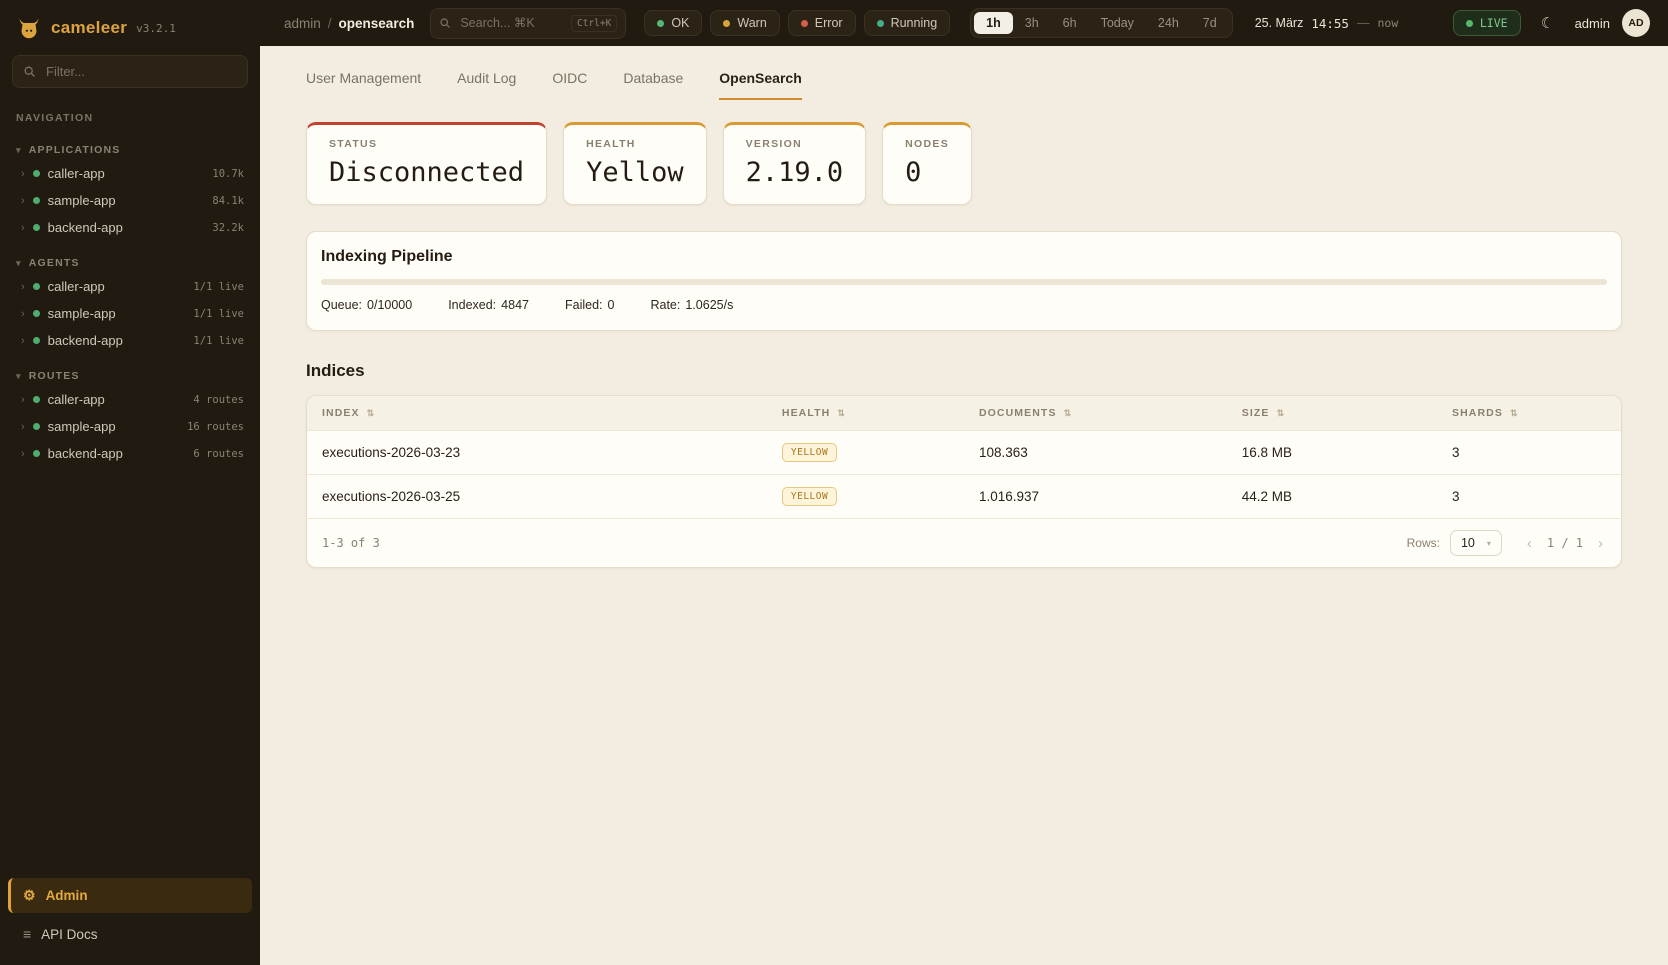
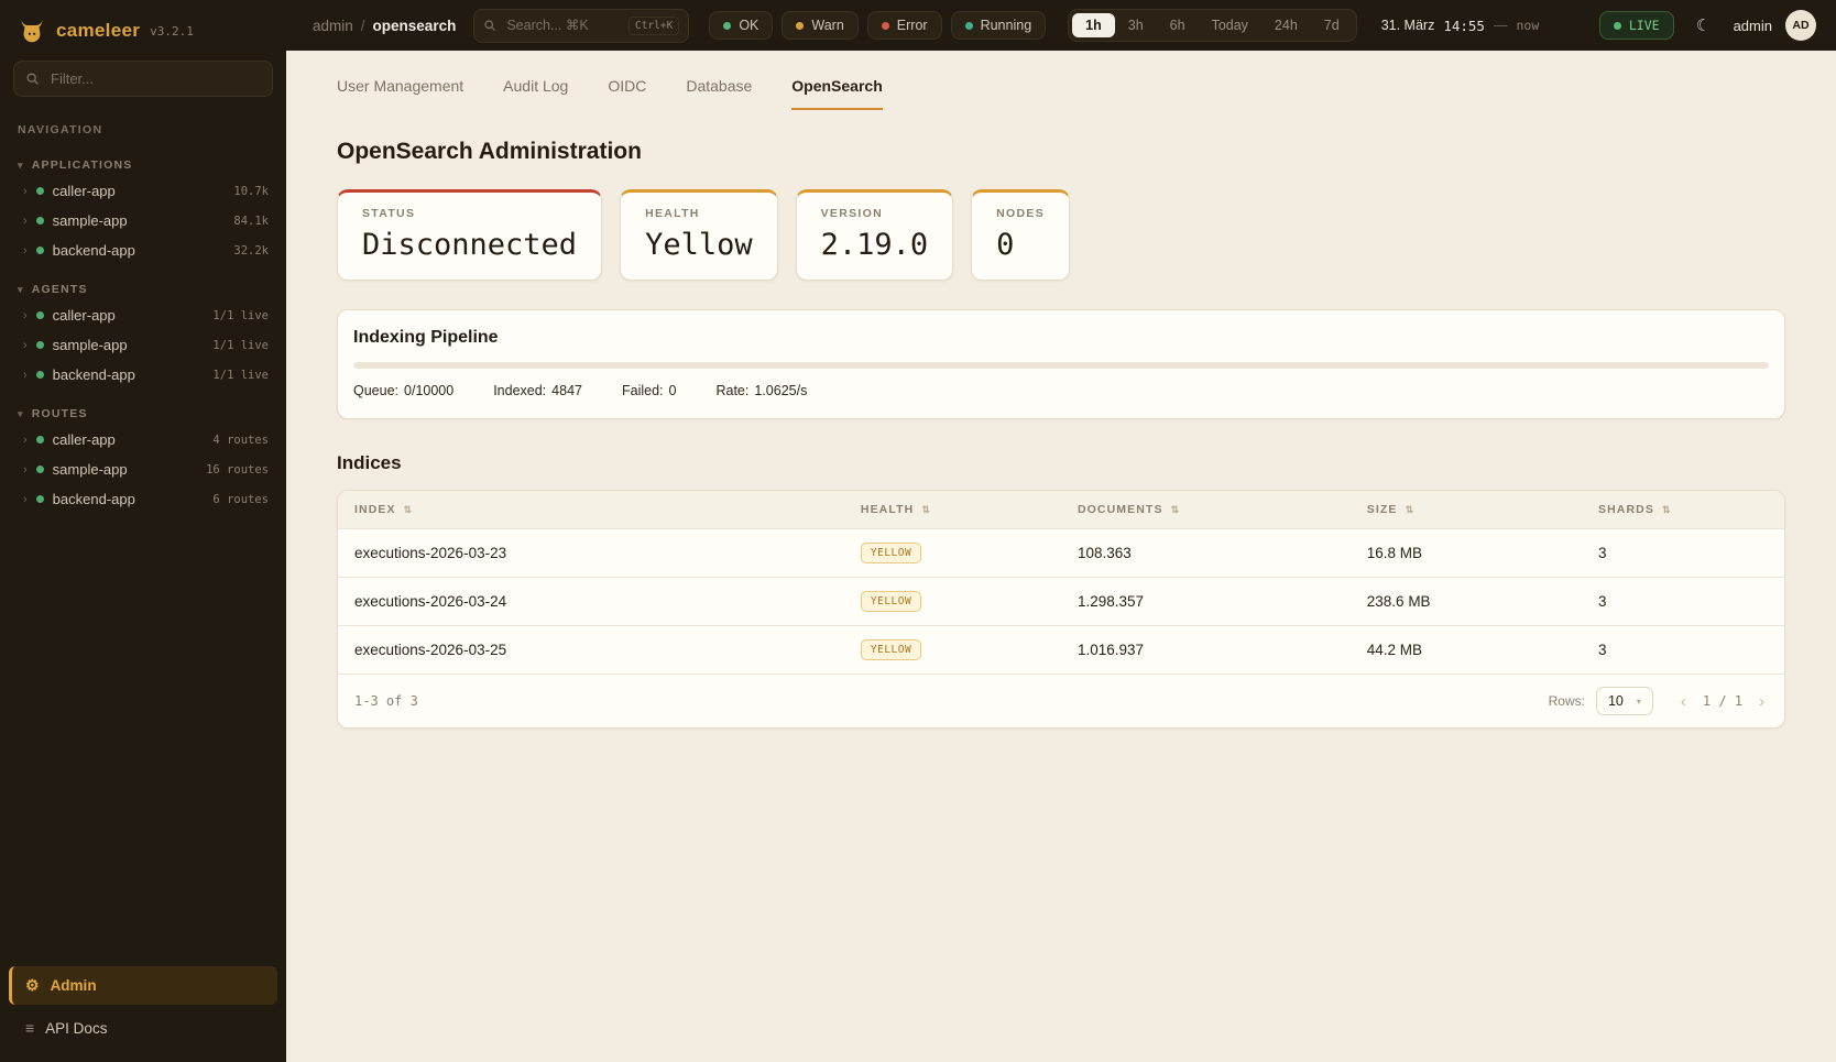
  cameleer
  v3.2.1
  Filter...
  NAVIGATION
  ▾
  APPLICATIONS
  ›
  caller-app
  10.7k
  ›
  sample-app
  84.1k
  ›
  backend-app
  32.2k
  ▾
  AGENTS
  ›
  caller-app
  1/1 live
  ›
  sample-app
  1/1 live
  ›
  backend-app
  1/1 live
  ▾
  ROUTES
  ›
  caller-app
  4 routes
  ›
  sample-app
  16 routes
  ›
  backend-app
  6 routes
  ⚙
  Admin
  ≡
  API Docs
  admin
  /
  opensearch
  Search... ⌘K
  Ctrl+K
  OK
  Warn
  Error
  Running
  1h
  3h
  6h
  Today
  24h
  7d
- 25. März
+ 31. März
  14:55
  —
  now
  LIVE
  ☾
  admin
  AD
  User Management
  Audit Log
  OIDC
  Database
  OpenSearch
+ OpenSearch Administration
  STATUS
  Disconnected
  HEALTH
  Yellow
  VERSION
  2.19.0
  NODES
  0
  Indexing Pipeline
  Queue:
  0/10000
  Indexed:
  4847
  Failed:
  0
  Rate:
  1.0625/s
  Indices
  INDEX ⇅	HEALTH ⇅	DOCUMENTS ⇅	SIZE ⇅	SHARDS ⇅
  executions-2026-03-23	YELLOW	108.363	16.8 MB	3
+ executions-2026-03-24	YELLOW	1.298.357	238.6 MB	3
  executions-2026-03-25	YELLOW	1.016.937	44.2 MB	3
  1-3 of 3
  Rows:
  10
  ▾
  ‹
  1 / 1
  ›
